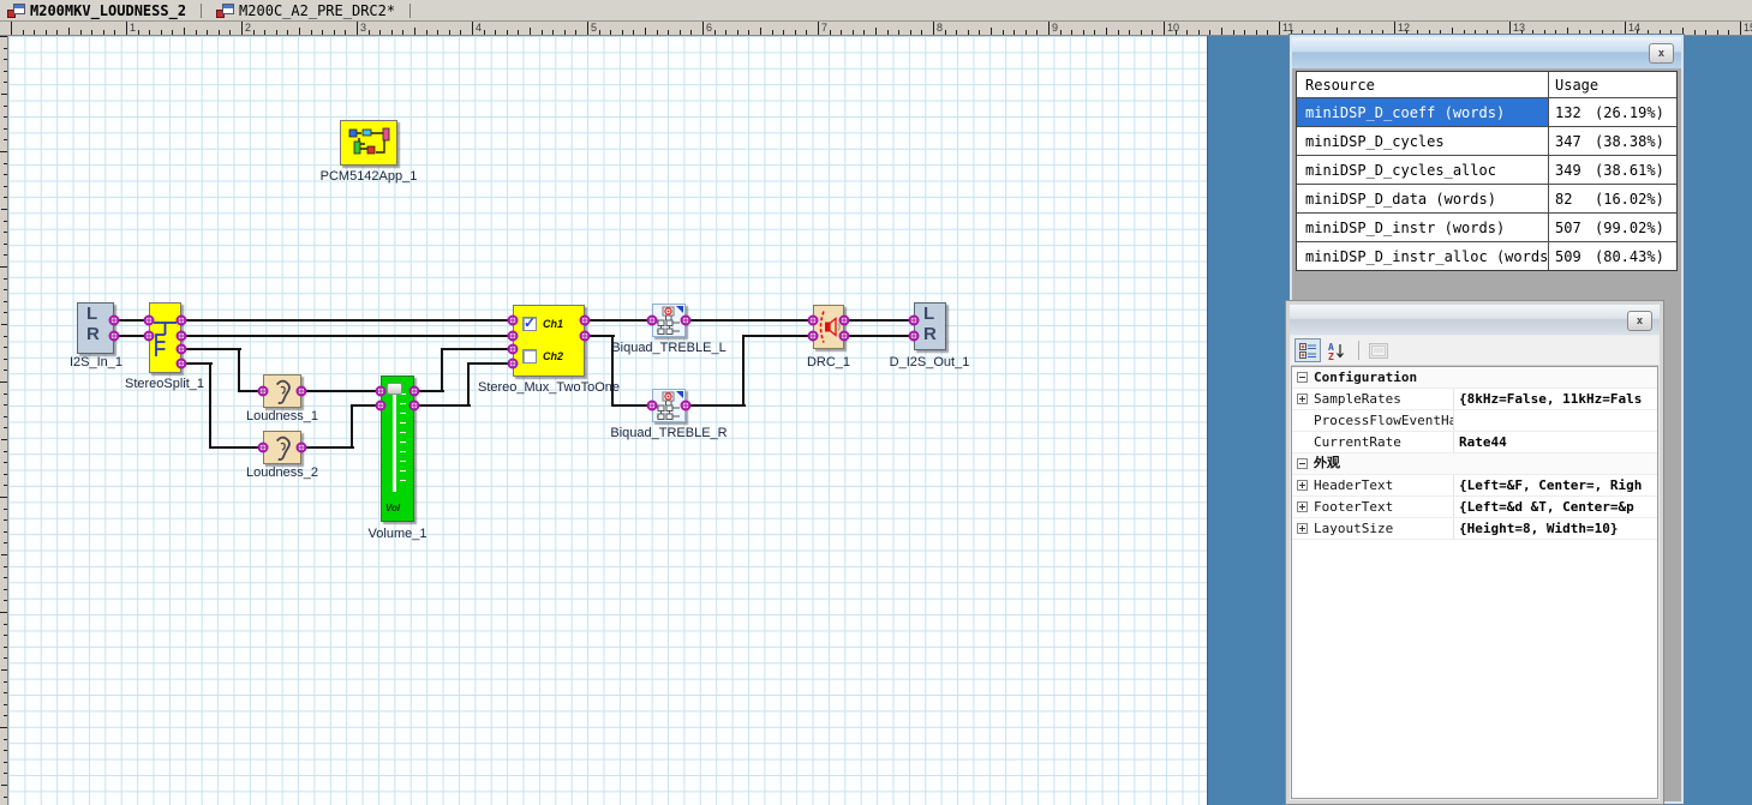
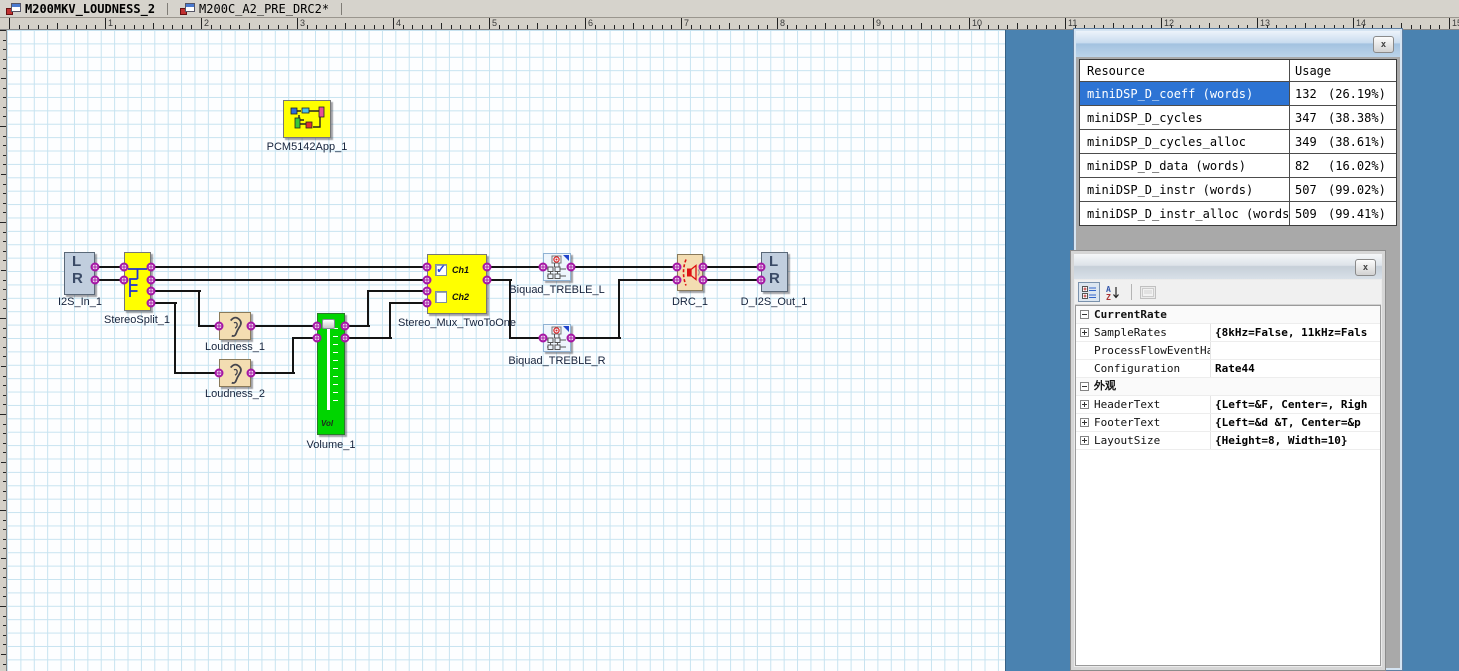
  M200MKV_LOUDNESS_2
  M200C_A2_PRE_DRC2*
  1
  2
  3
  4
  5
  6
  7
  8
  9
  10
  11
  12
  13
  14
  PCM5142App_1
  L
  R
  I2S_In_1
  StereoSplit_1
  Loudness_1
  Loudness_2
  Vol
  Volume_1
  Ch1
  Ch2
  Stereo_Mux_TwoToOne
  Biquad_TREBLE_L
  Biquad_TREBLE_R
  DRC_1
  L
  R
  D_I2S_Out_1
  x
  Resource
  Usage
  miniDSP_D_coeff (words)
  132
  (26.19%)
  miniDSP_D_cycles
  347
  (38.38%)
  miniDSP_D_cycles_alloc
  349
  (38.61%)
  miniDSP_D_data (words)
  82
  (16.02%)
  miniDSP_D_instr (words)
  507
  (99.02%)
  miniDSP_D_instr_alloc (words
  509
- (80.43%)
+ (99.41%)
  x
  A
  Z
- Configuration
+ CurrentRate
  SampleRates
  {8kHz=False, 11kHz=Fals
  ProcessFlowEventHa
- CurrentRate
+ Configuration
  Rate44
  外观
  HeaderText
  {Left=&F, Center=, Righ
  FooterText
  {Left=&d &T, Center=&p
  LayoutSize
  {Height=8, Width=10}
